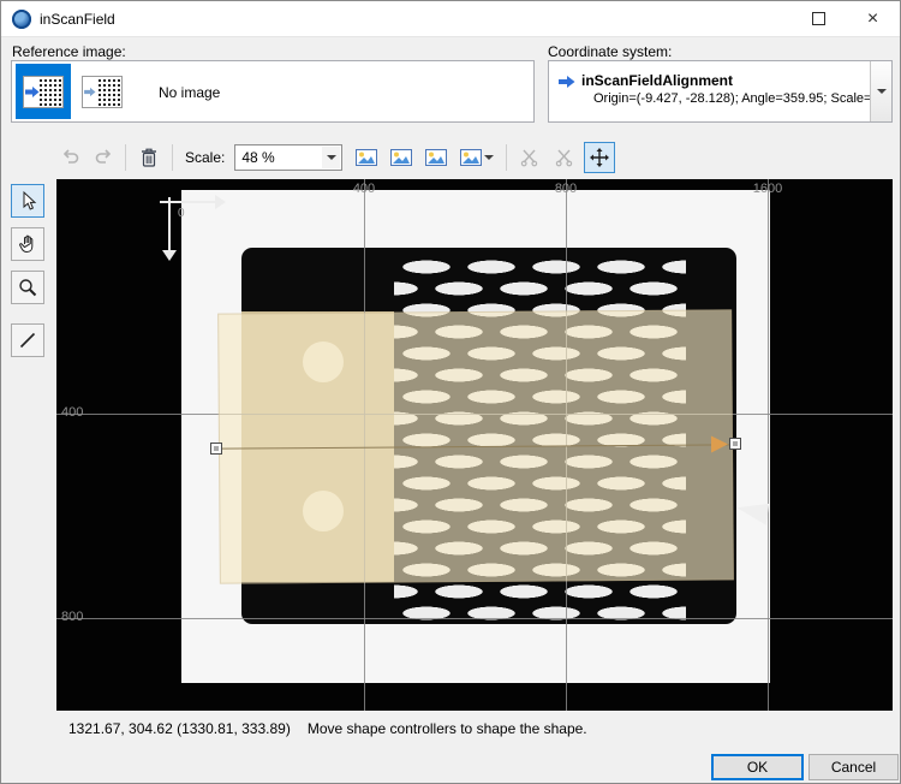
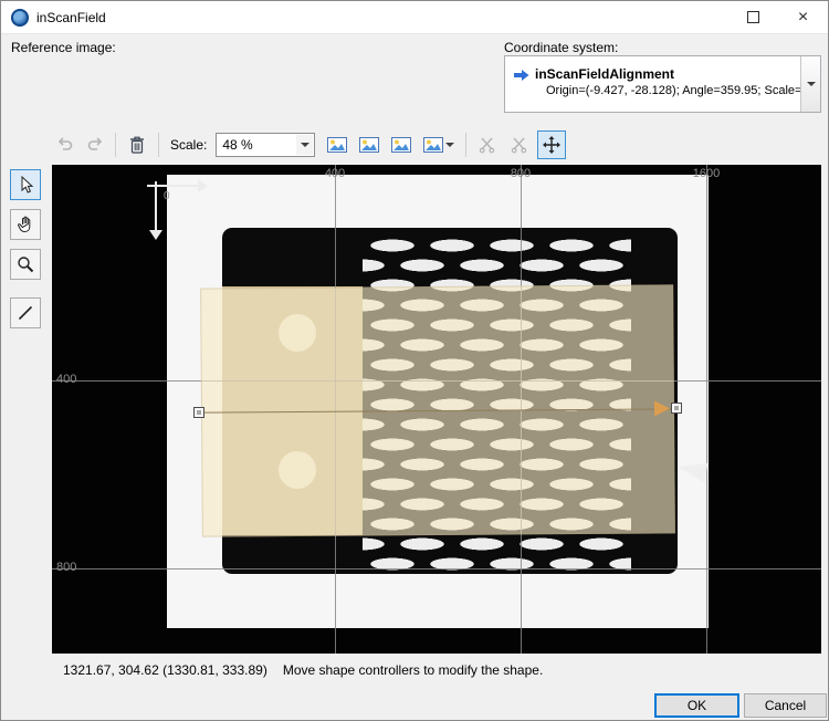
  inScanField
  ×
  Reference image:
  Coordinate system:
- No image
  inScanFieldAlignment
  Origin=(-9.427, -28.128); Angle=359.95; Scale=
  Scale:
  48 %
  400
  800
  1600
  400
  800
  0
- 1321.67, 304.62 (1330.81, 333.89) Move shape controllers to shape the shape.
+ 1321.67, 304.62 (1330.81, 333.89) Move shape controllers to modify the shape.
  OK
  Cancel
